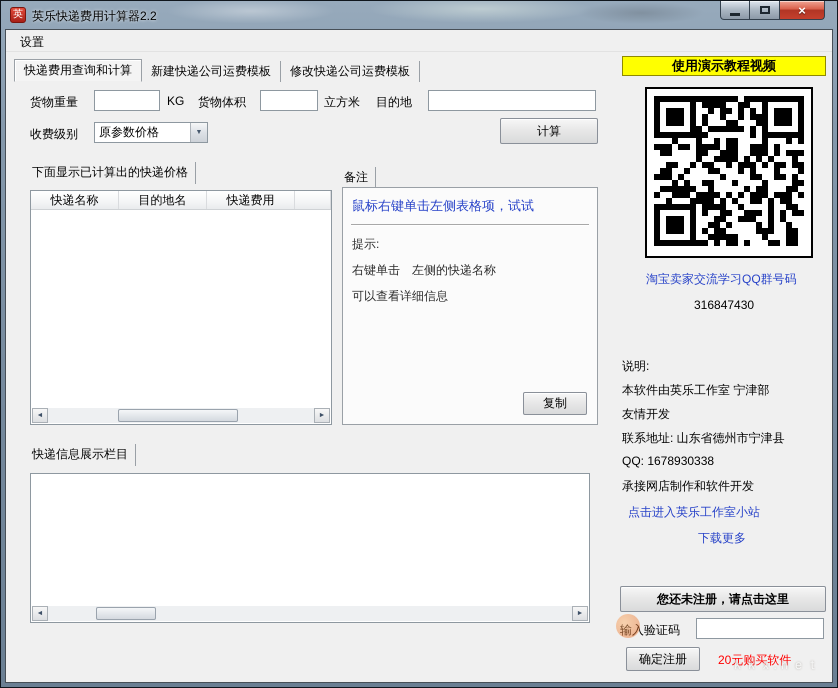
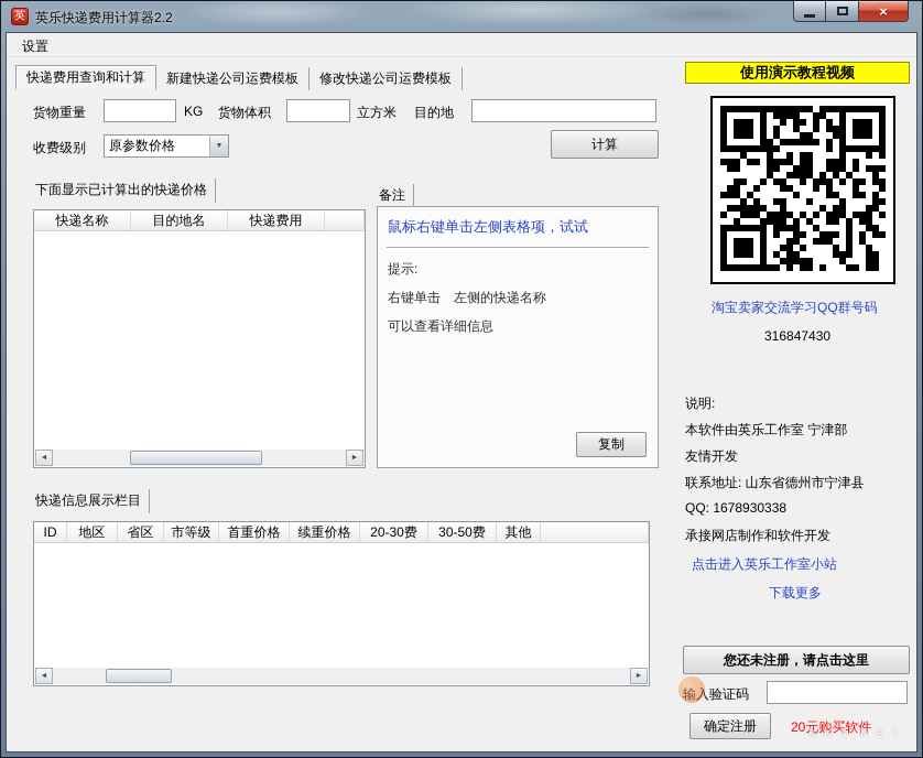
  英
  英乐快递费用计算器2.2
  ×
  设置
  快递费用查询和计算
  新建快递公司运费模板
  修改快递公司运费模板
  货物重量
  KG
  货物体积
  立方米
  目的地
  收费级别
  原参数价格
  计算
  下面显示已计算出的快递价格
  快递名称
  目的地名
  快递费用
  备注
  鼠标右键单击左侧表格项，试试
  提示:
  右键单击 左侧的快递名称
  可以查看详细信息
  复制
  快递信息展示栏目
+ ID
+ 地区
+ 省区
+ 市等级
+ 首重价格
+ 续重价格
+ 20-30费
+ 30-50费
+ 其他
  使用演示教程视频
  淘宝卖家交流学习QQ群号码
  316847430
  说明:
  本软件由英乐工作室 宁津部
  友情开发
  联系地址: 山东省德州市宁津县
  QQ: 1678930338
  承接网店制作和软件开发
  点击进入英乐工作室小站
  下载更多
  您还未注册，请点击这里
  输入验证码
  确定注册
  20元购买软件
  ｋｋｘ.ｎｅｔ
